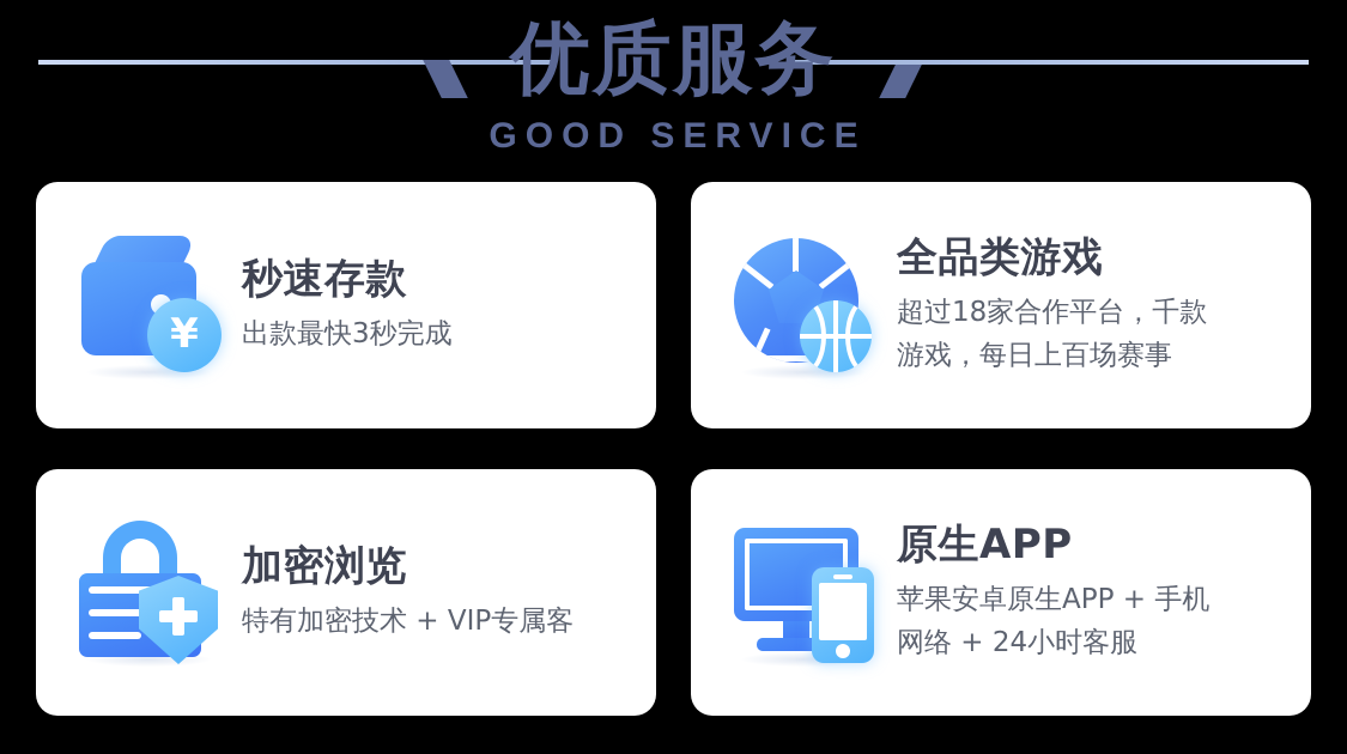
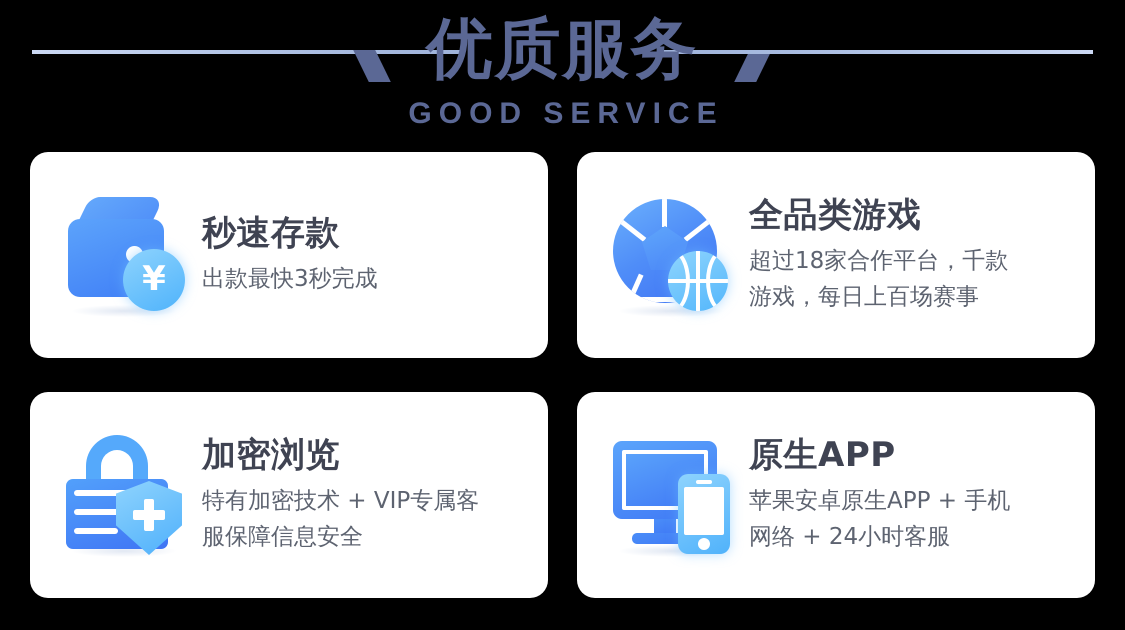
  优质服务
  GOOD SERVICE
  ¥
  秒速存款
  出款最快3秒完成
  全品类游戏
  超过18家合作平台，千款
  游戏，每日上百场赛事
  加密浏览
  特有加密技术 + VIP专属客
+ 服保障信息安全
  原生APP
  苹果安卓原生APP + 手机
  网络 + 24小时客服
